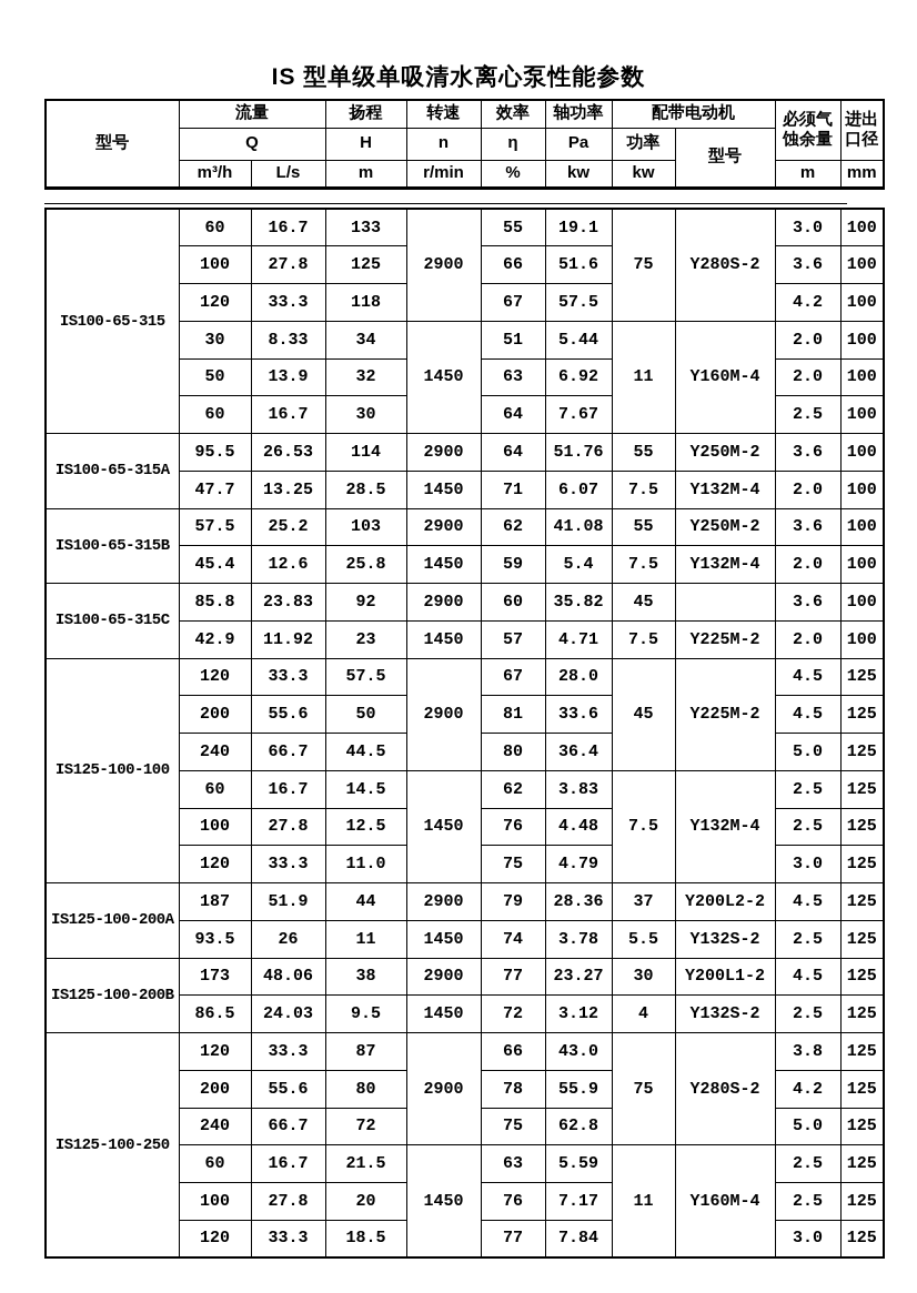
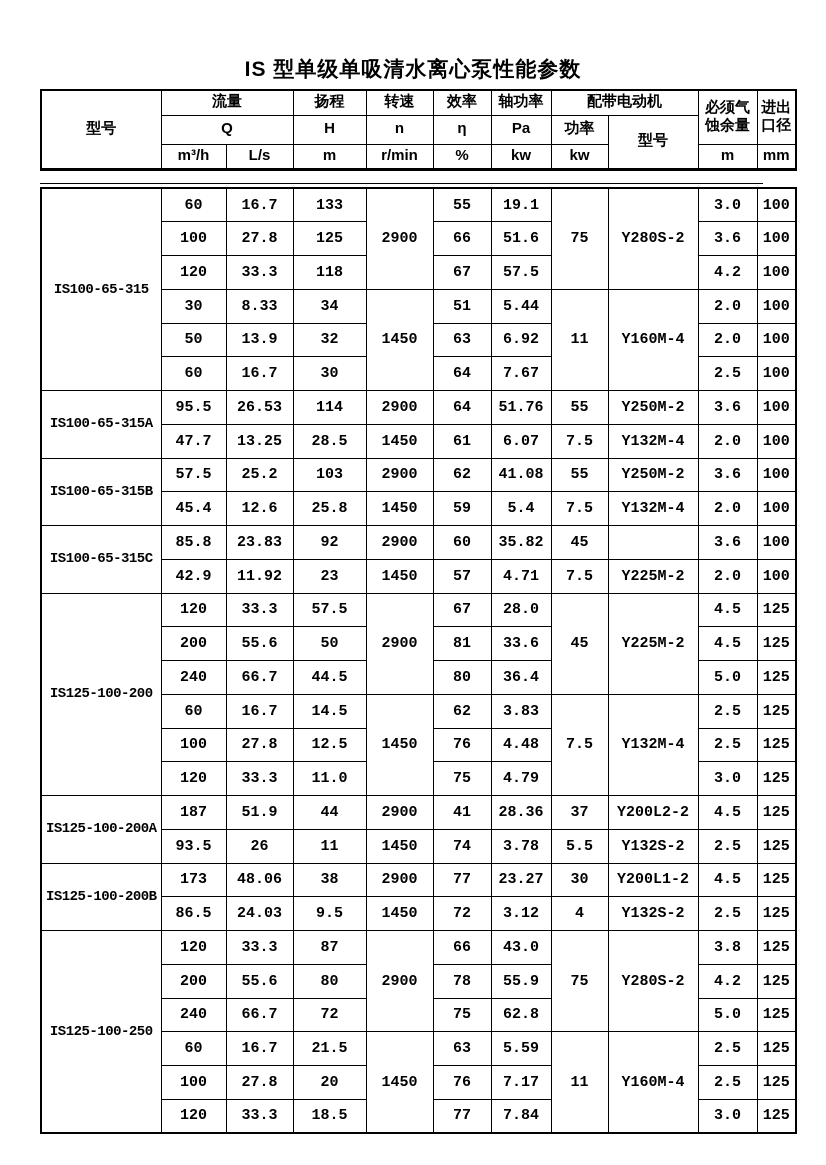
  IS 型单级单吸清水离心泵性能参数
  型号	流量	扬程	转速	效率	轴功率	配带电动机	必须气 蚀余量	进出 口径
  Q	H	n	η	Pa	功率	型号
  m³/h	L/s	m	r/min	%	kw	kw	m	mm
  IS100-65-315	60	16.7	133	2900	55	19.1	75	Y280S-2	3.0	100
  100	27.8	125	66	51.6	3.6	100
  120	33.3	118	67	57.5	4.2	100
  30	8.33	34	1450	51	5.44	11	Y160M-4	2.0	100
  50	13.9	32	63	6.92	2.0	100
  60	16.7	30	64	7.67	2.5	100
  IS100-65-315A	95.5	26.53	114	2900	64	51.76	55	Y250M-2	3.6	100
- 47.7	13.25	28.5	1450	71	6.07	7.5	Y132M-4	2.0	100
+ 47.7	13.25	28.5	1450	61	6.07	7.5	Y132M-4	2.0	100
  IS100-65-315B	57.5	25.2	103	2900	62	41.08	55	Y250M-2	3.6	100
  45.4	12.6	25.8	1450	59	5.4	7.5	Y132M-4	2.0	100
  IS100-65-315C	85.8	23.83	92	2900	60	35.82	45		3.6	100
  42.9	11.92	23	1450	57	4.71	7.5	Y225M-2	2.0	100
- IS125-100-100	120	33.3	57.5	2900	67	28.0	45	Y225M-2	4.5	125
+ IS125-100-200	120	33.3	57.5	2900	67	28.0	45	Y225M-2	4.5	125
  200	55.6	50	81	33.6	4.5	125
  240	66.7	44.5	80	36.4	5.0	125
  60	16.7	14.5	1450	62	3.83	7.5	Y132M-4	2.5	125
  100	27.8	12.5	76	4.48	2.5	125
  120	33.3	11.0	75	4.79	3.0	125
- IS125-100-200A	187	51.9	44	2900	79	28.36	37	Y200L2-2	4.5	125
+ IS125-100-200A	187	51.9	44	2900	41	28.36	37	Y200L2-2	4.5	125
  93.5	26	11	1450	74	3.78	5.5	Y132S-2	2.5	125
  IS125-100-200B	173	48.06	38	2900	77	23.27	30	Y200L1-2	4.5	125
  86.5	24.03	9.5	1450	72	3.12	4	Y132S-2	2.5	125
  IS125-100-250	120	33.3	87	2900	66	43.0	75	Y280S-2	3.8	125
  200	55.6	80	78	55.9	4.2	125
  240	66.7	72	75	62.8	5.0	125
  60	16.7	21.5	1450	63	5.59	11	Y160M-4	2.5	125
  100	27.8	20	76	7.17	2.5	125
  120	33.3	18.5	77	7.84	3.0	125
